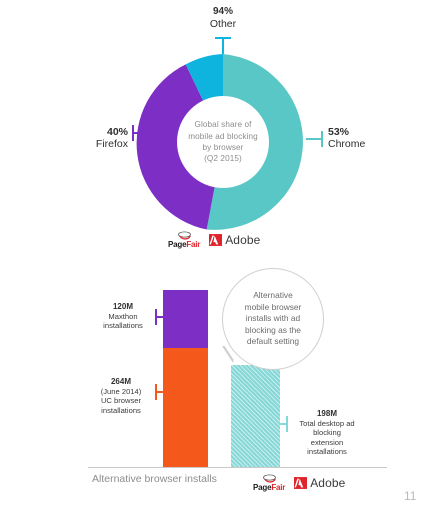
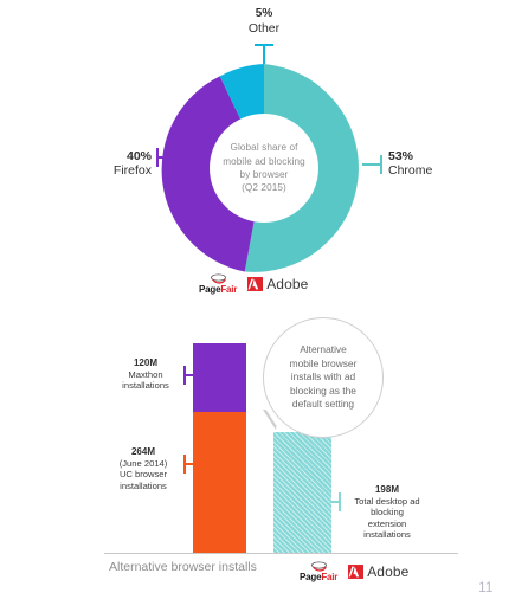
  Global share of
  mobile ad blocking
  by browser
  (Q2 2015)
- 94%
+ 5%
  Other
  40%
  Firefox
  53%
  Chrome
  PageFair
  Adobe
  Alternative browser installs
  120M
  Maxthon
  installations
  264M
  (June 2014)
  UC browser
  installations
  198M
  Total desktop ad
  blocking
  extension
  installations
  Alternative
  mobile browser
  installs with ad
  blocking as the
  default setting
  PageFair
  Adobe
  11
